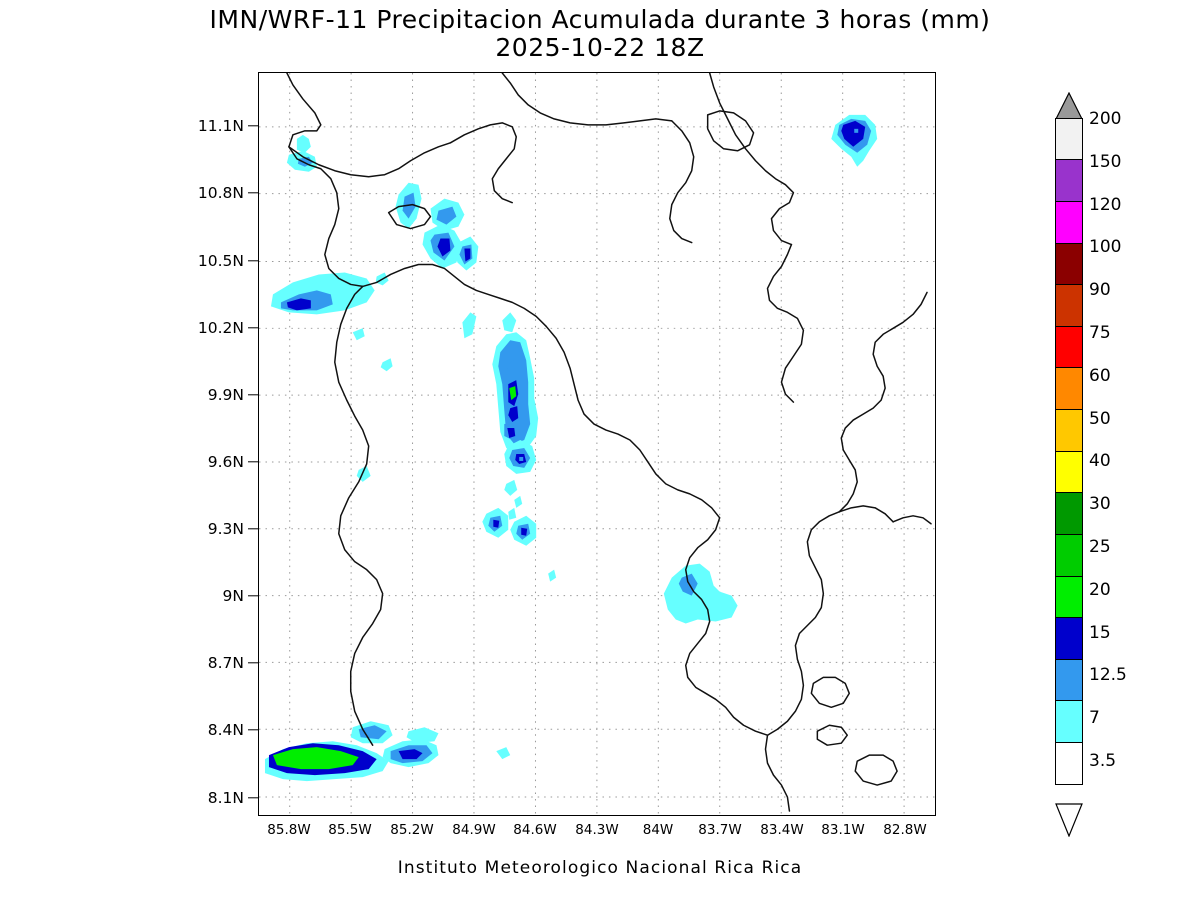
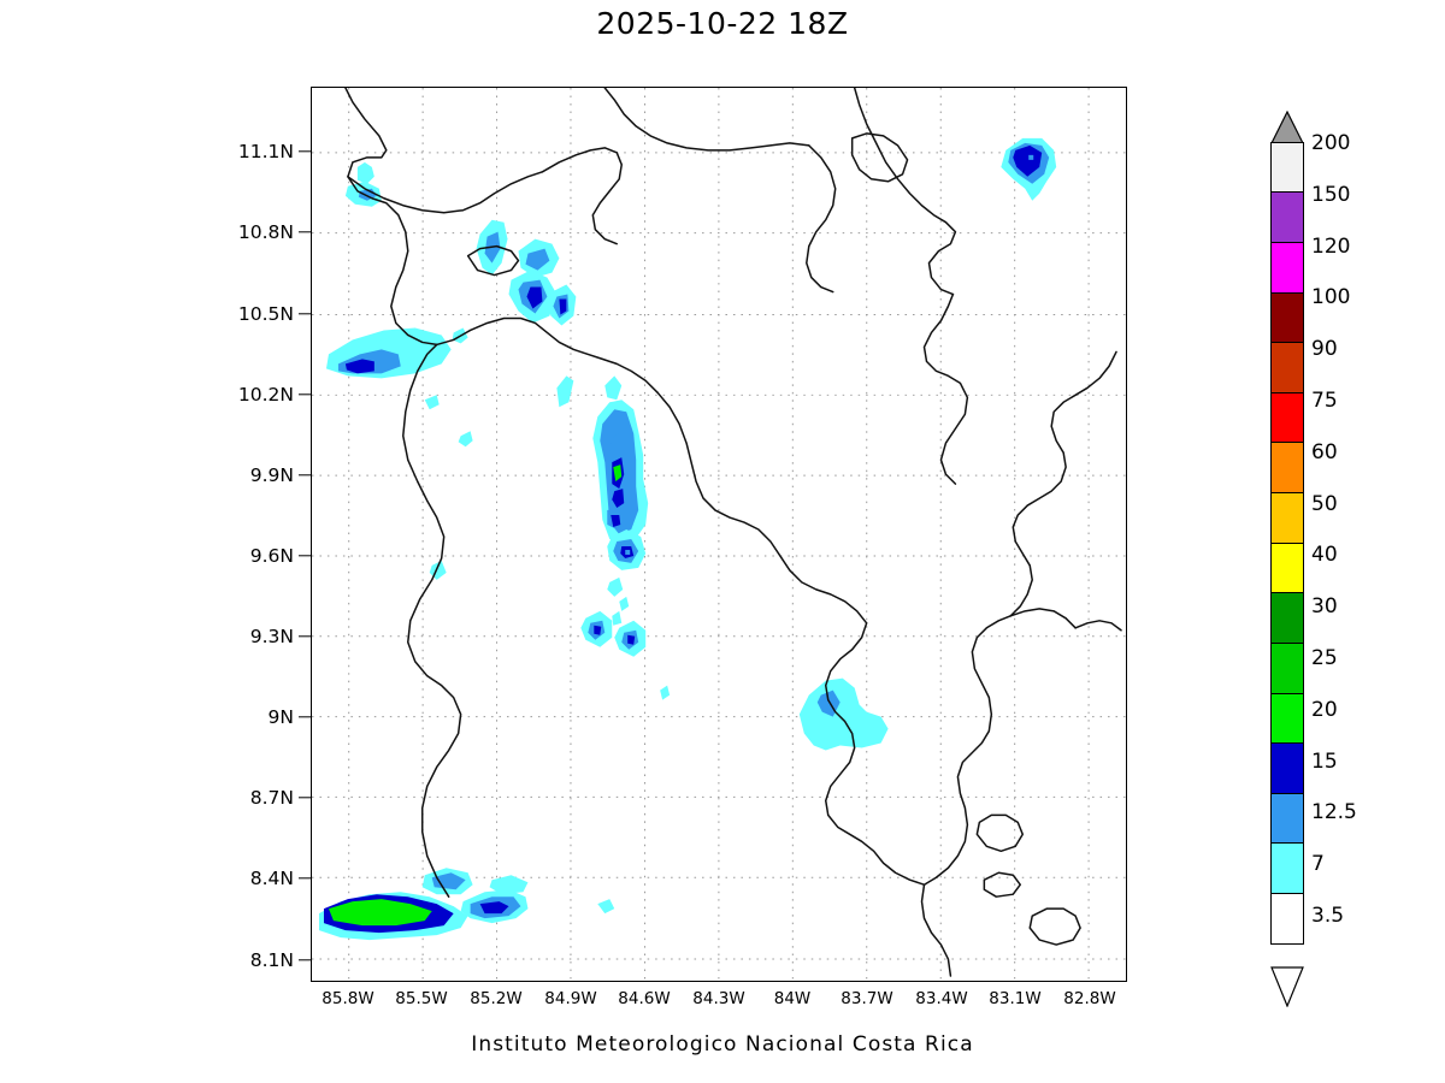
- IMN/WRF-11 Precipitacion Acumulada durante 3 horas (mm)
  2025-10-22 18Z
  11.1N
  10.8N
  10.5N
  10.2N
  9.9N
  9.6N
  9.3N
  9N
  8.7N
  8.4N
  8.1N
  85.8W
  85.5W
  85.2W
  84.9W
  84.6W
  84.3W
  84W
  83.7W
  83.4W
  83.1W
  82.8W
- Instituto Meteorologico Nacional Rica Rica
+ Instituto Meteorologico Nacional Costa Rica
  200
  150
  120
  100
  90
  75
  60
  50
  40
  30
  25
  20
  15
  12.5
  7
  3.5
